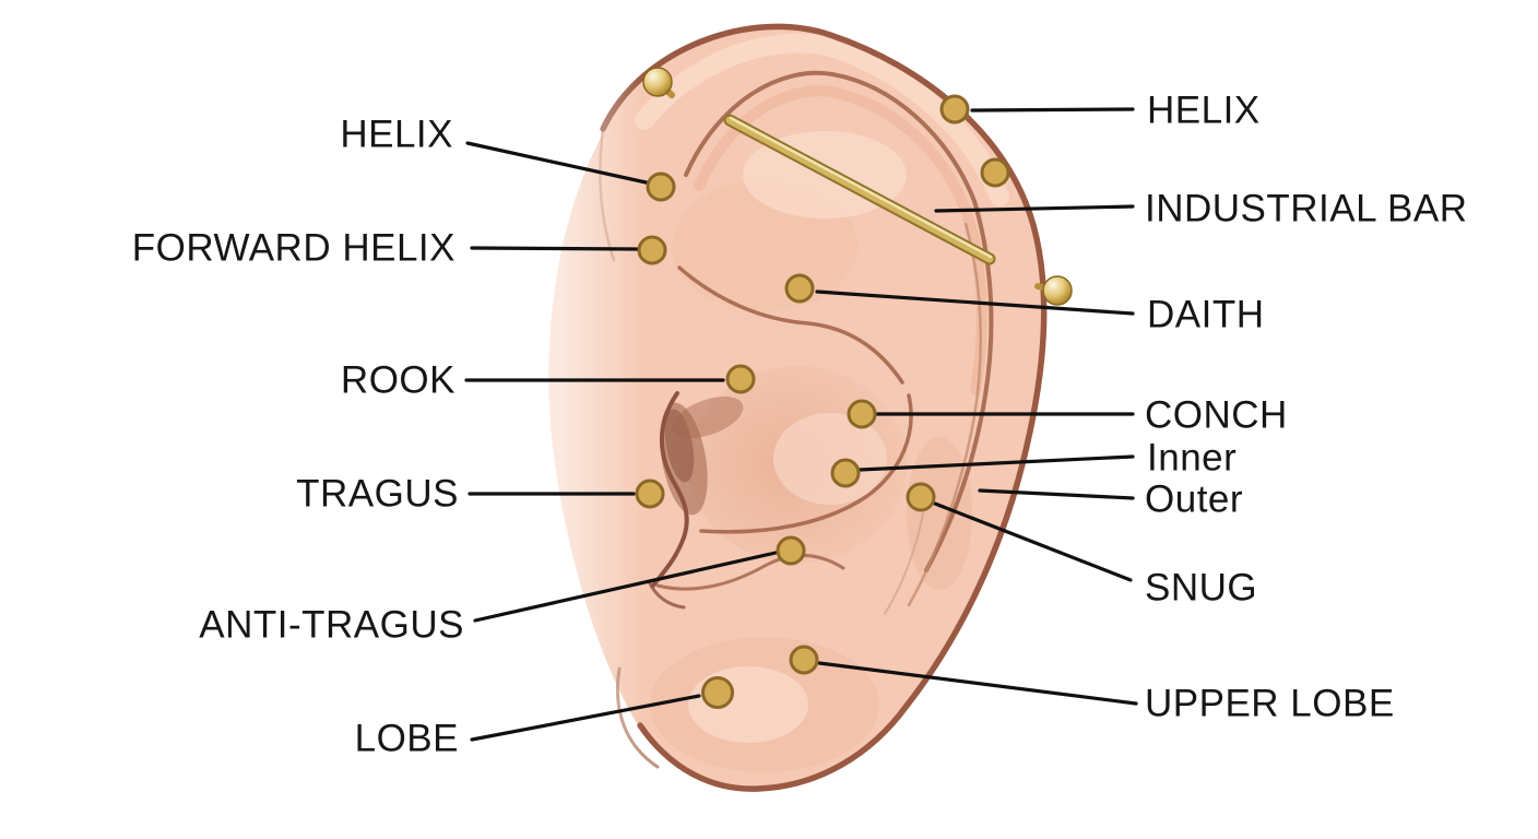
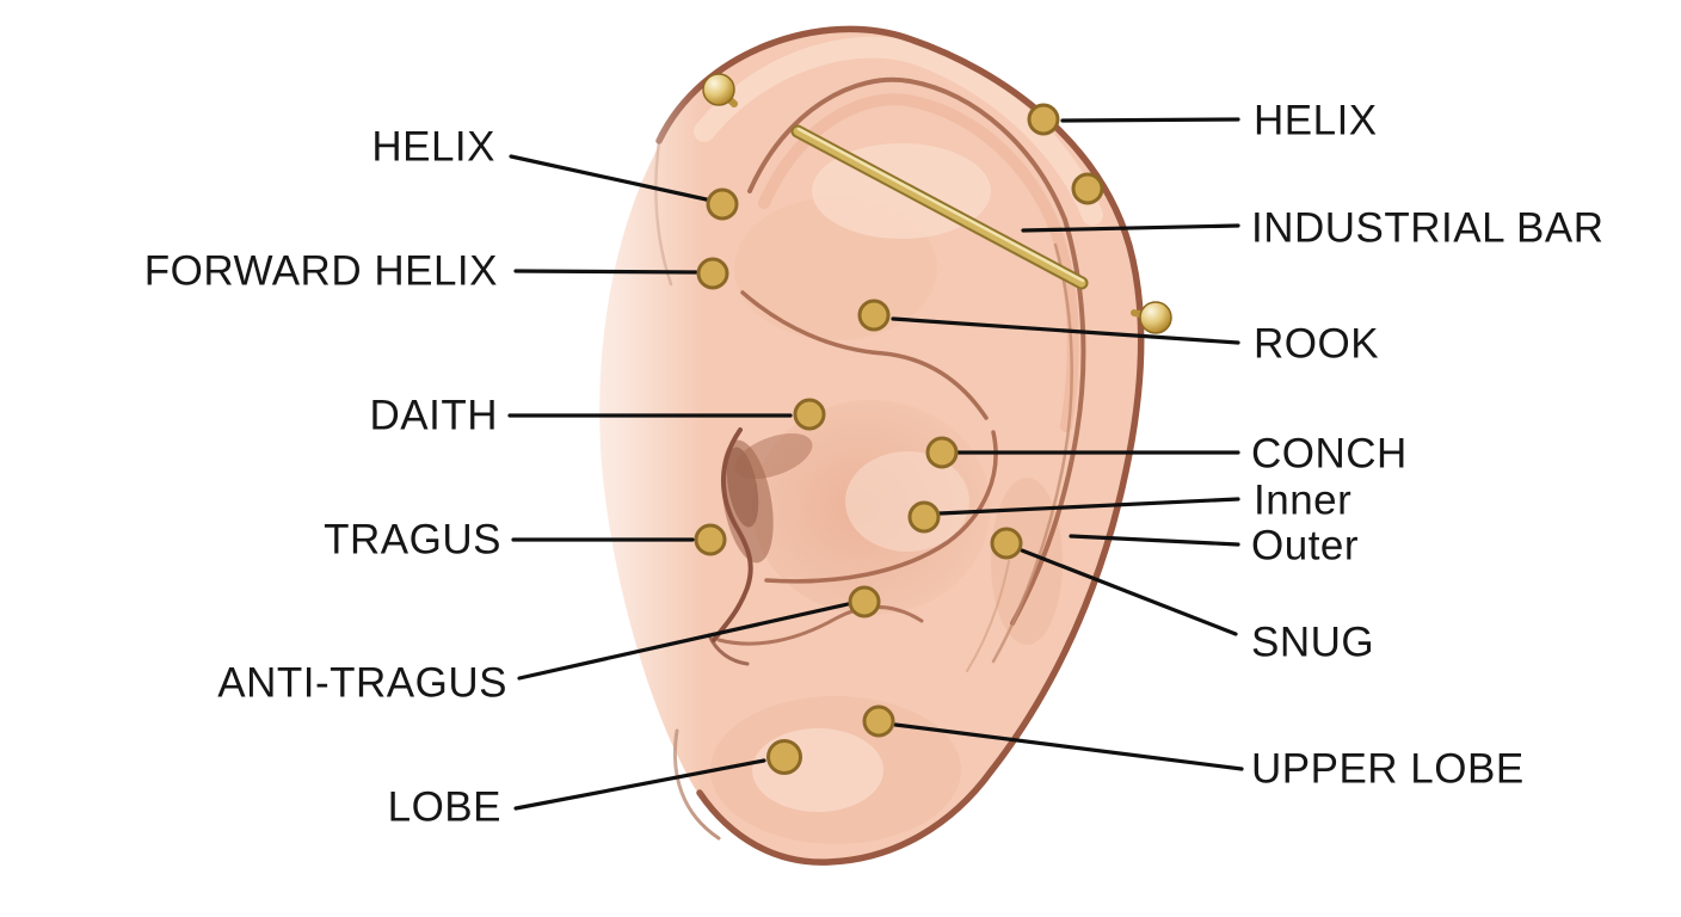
  HELIX
  FORWARD HELIX
- ROOK
+ DAITH
  TRAGUS
  ANTI-TRAGUS
  LOBE
  HELIX
  INDUSTRIAL BAR
- DAITH
+ ROOK
  CONCH
  Inner
  Outer
  SNUG
  UPPER LOBE
